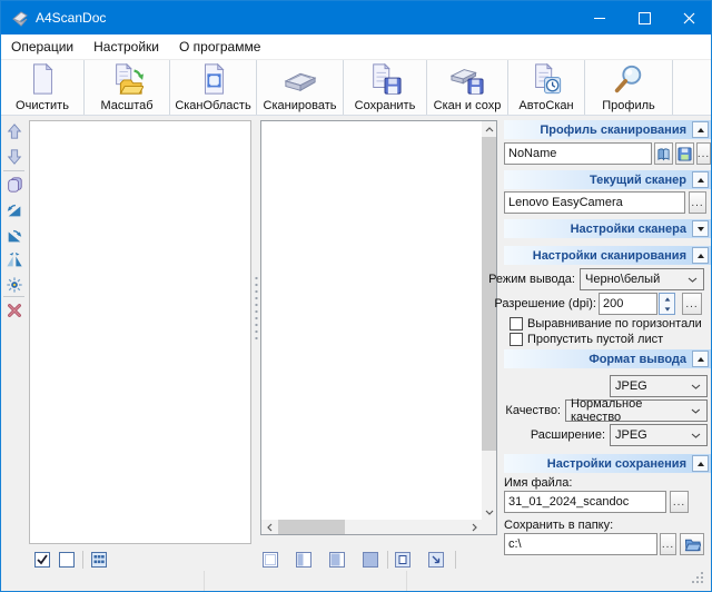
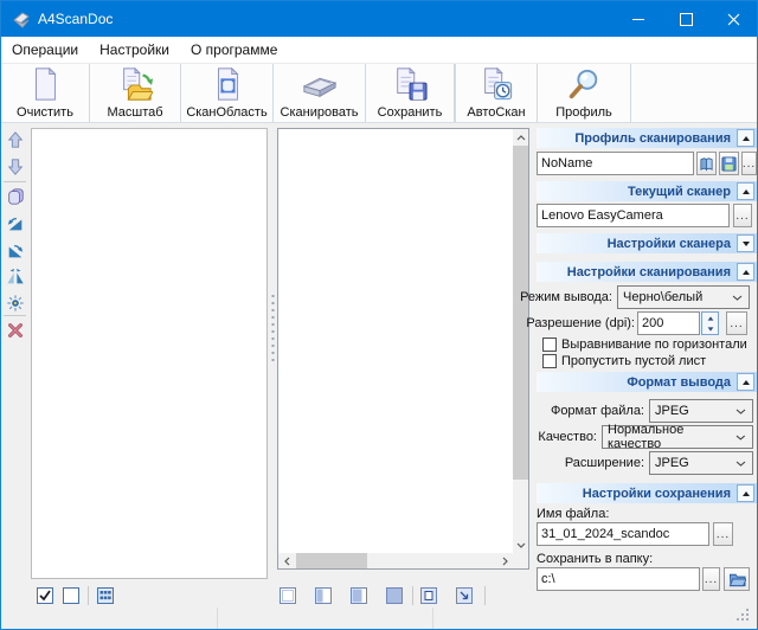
  A4ScanDoc
  Операции
  Настройки
  О программе
  Очистить
  Масштаб
  СканОбласть
  Сканировать
  Сохранить
- Скан и сохр
  АвтоСкан
  Профиль
  Профиль сканирования
  NoName
  ...
  Текущий сканер
  Lenovo EasyCamera
  ...
  Настройки сканера
  Настройки сканирования
  Режим вывода:
  Черно\белый
  Разрешение (dpi):
  200
  ...
  Выравнивание по горизонтали
  Пропустить пустой лист
  Формат вывода
+ Формат файла:
  JPEG
  Качество:
  Нормальное качество
  Расширение:
  JPEG
  Настройки сохранения
  Имя файла:
  31_01_2024_scandoc
  ...
  Сохранить в папку:
  c:\
  ...
